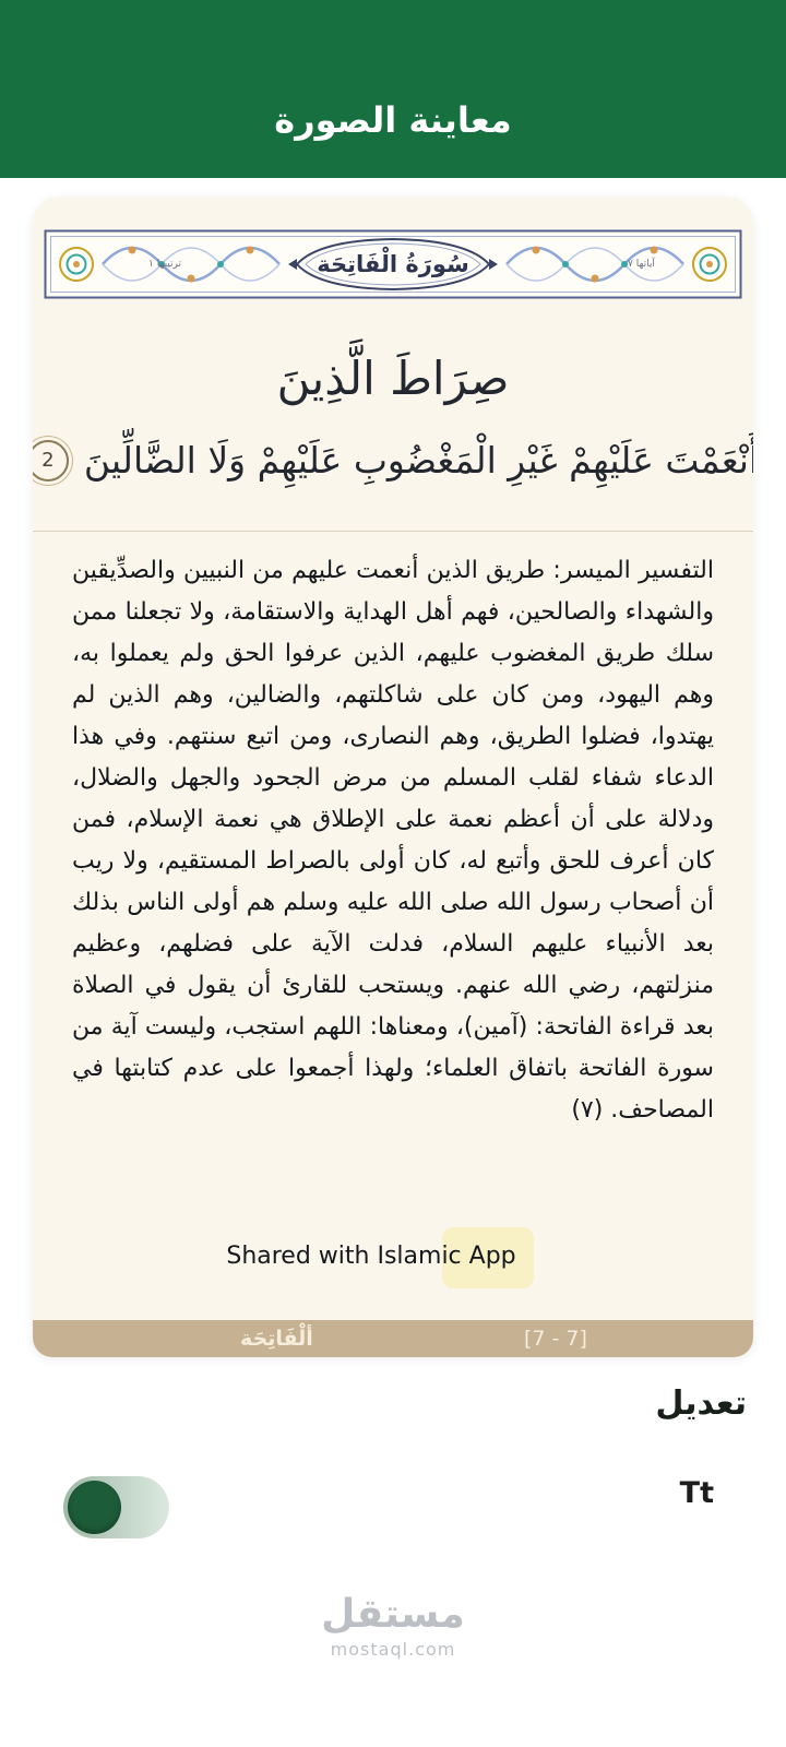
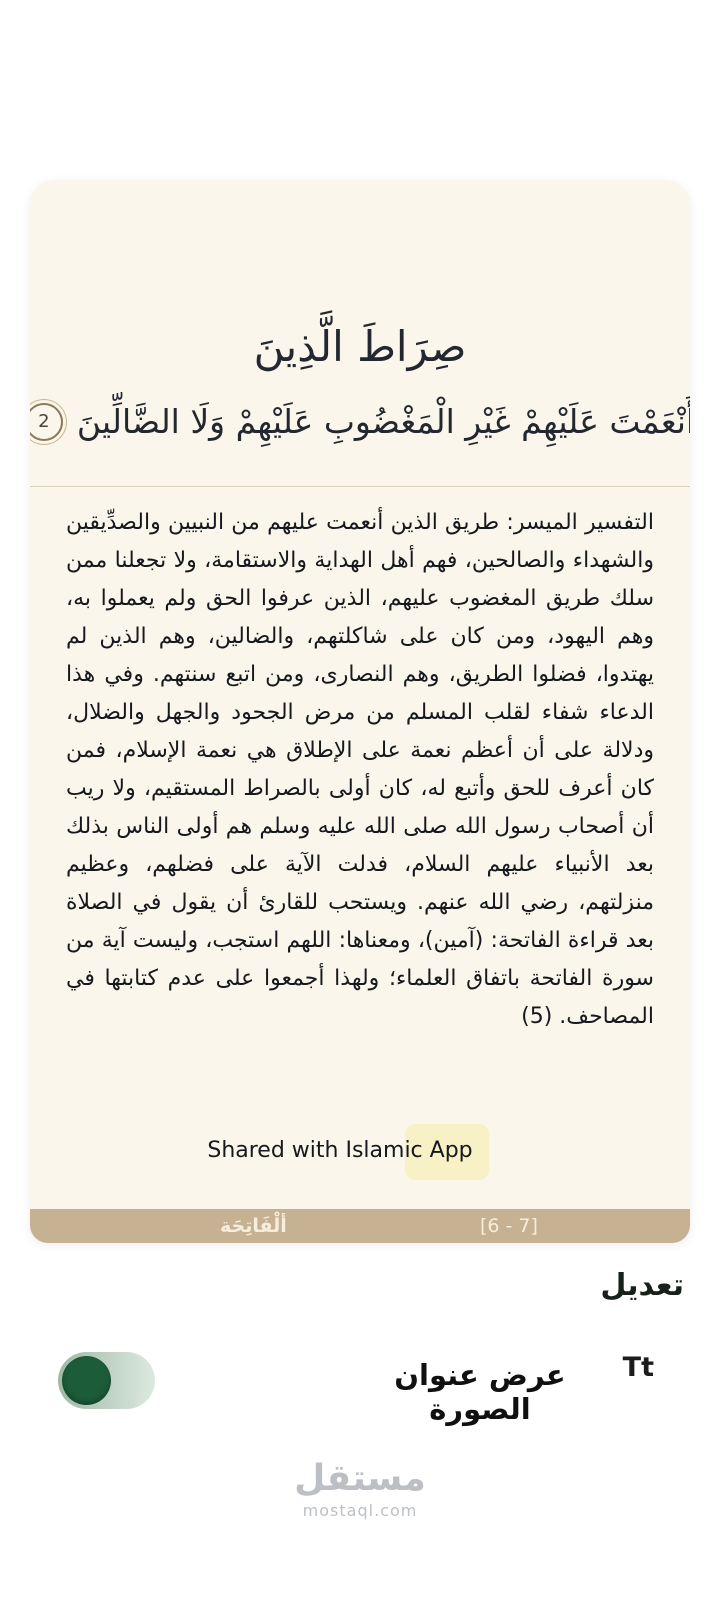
- معاينة الصورة
- سُورَةُ الْفَاتِحَة
- آياتها ٧
- ترتيبها ١
  صِرَاطَ الَّذِينَ
  نْعَمْتَ عَلَيْهِمْ غَيْرِ الْمَغْضُوبِ عَلَيْهِمْ وَلَا الضَّالِّينَ
  2
- التفسير الميسر: طريق الذين أنعمت عليهم من النبيين والصدِّيقين والشهداء والصالحين، فهم أهل الهداية والاستقامة، ولا تجعلنا ممن سلك طريق المغضوب عليهم، الذين عرفوا الحق ولم يعملوا به، وهم اليهود، ومن كان على شاكلتهم، والضالين، وهم الذين لم يهتدوا، فضلوا الطريق، وهم النصارى، ومن اتبع سنتهم. وفي هذا الدعاء شفاء لقلب المسلم من مرض الجحود والجهل والضلال، ودلالة على أن أعظم نعمة على الإطلاق هي نعمة الإسلام، فمن كان أعرف للحق وأتبع له، كان أولى بالصراط المستقيم، ولا ريب أن أصحاب رسول الله صلى الله عليه وسلم هم أولى الناس بذلك بعد الأنبياء عليهم السلام، فدلت الآية على فضلهم، وعظيم منزلتهم، رضي الله عنهم. ويستحب للقارئ أن يقول في الصلاة بعد قراءة الفاتحة: (آمين)، ومعناها: اللهم استجب، وليست آية من سورة الفاتحة باتفاق العلماء؛ ولهذا أجمعوا على عدم كتابتها في المصاحف. (٧)
+ التفسير الميسر: طريق الذين أنعمت عليهم من النبيين والصدِّيقين والشهداء والصالحين، فهم أهل الهداية والاستقامة، ولا تجعلنا ممن سلك طريق المغضوب عليهم، الذين عرفوا الحق ولم يعملوا به، وهم اليهود، ومن كان على شاكلتهم، والضالين، وهم الذين لم يهتدوا، فضلوا الطريق، وهم النصارى، ومن اتبع سنتهم. وفي هذا الدعاء شفاء لقلب المسلم من مرض الجحود والجهل والضلال، ودلالة على أن أعظم نعمة على الإطلاق هي نعمة الإسلام، فمن كان أعرف للحق وأتبع له، كان أولى بالصراط المستقيم، ولا ريب أن أصحاب رسول الله صلى الله عليه وسلم هم أولى الناس بذلك بعد الأنبياء عليهم السلام، فدلت الآية على فضلهم، وعظيم منزلتهم، رضي الله عنهم. ويستحب للقارئ أن يقول في الصلاة بعد قراءة الفاتحة: (آمين)، ومعناها: اللهم استجب، وليست آية من سورة الفاتحة باتفاق العلماء؛ ولهذا أجمعوا على عدم كتابتها في المصاحف. (5)
  Shared with Islamic App
  ألْفَاتِحَة
- [7 - 7]
+ [6 - 7]
  تعديل
+ عرض عنوان الصورة
  Tt
  مستقل
  mostaql.com
